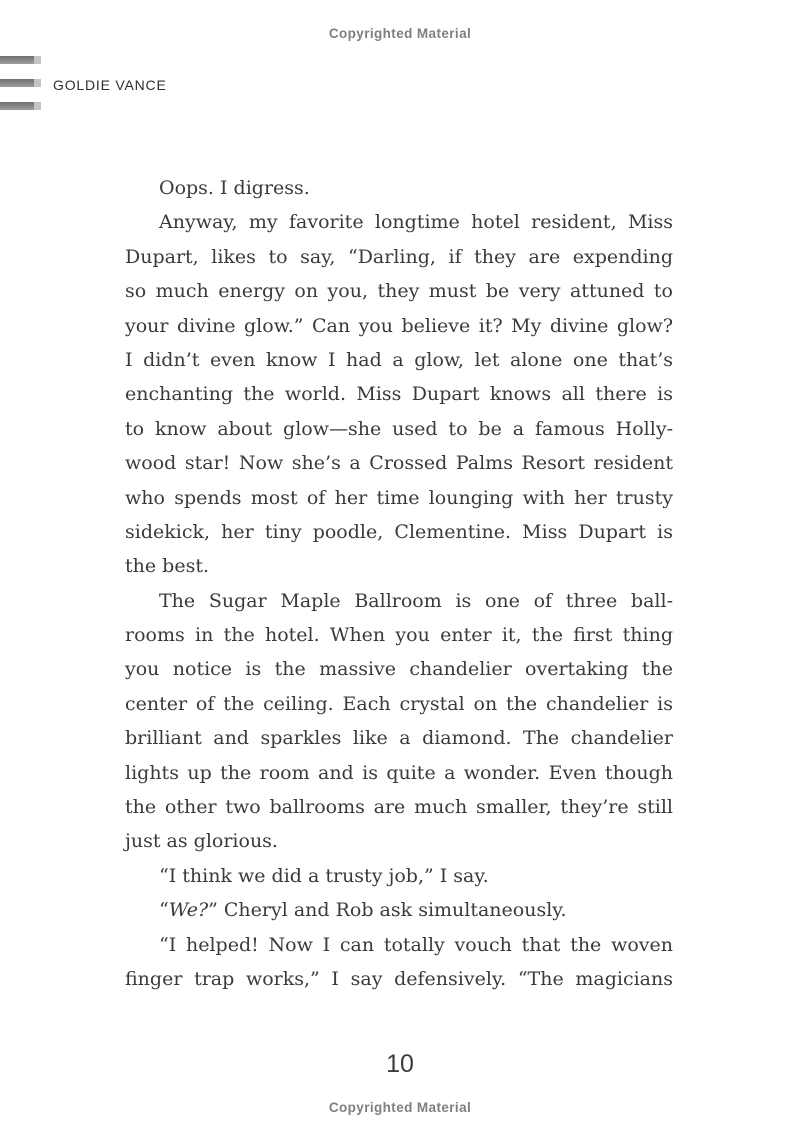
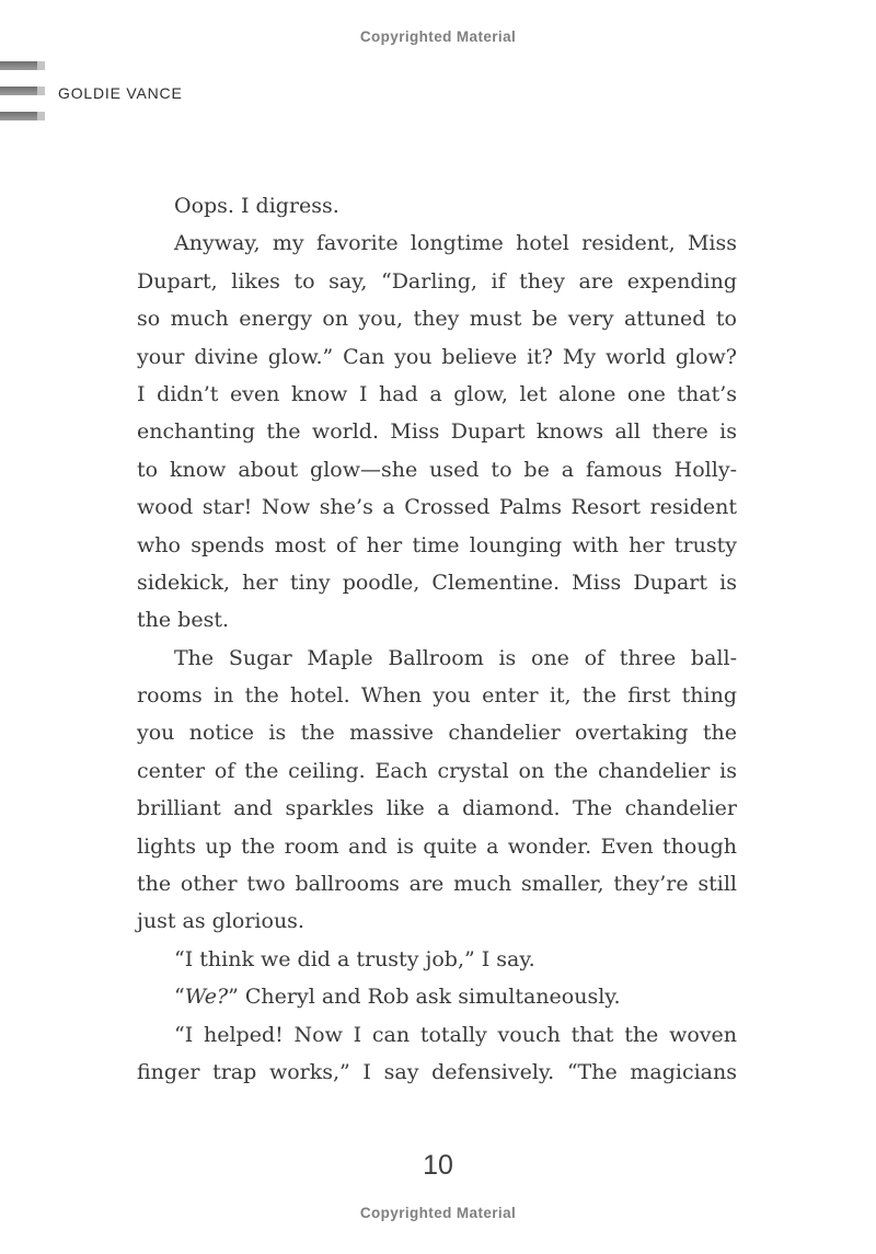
  Copyrighted Material
  GOLDIE VANCE
  Oops. I digress.
  Anyway, my favorite longtime hotel resident, Miss
  Dupart, likes to say, “Darling, if they are expending
  so much energy on you, they must be very attuned to
- your divine glow.” Can you believe it? My divine glow?
+ your divine glow.” Can you believe it? My world glow?
  I didn’t even know I had a glow, let alone one that’s
  enchanting the world. Miss Dupart knows all there is
  to know about glow—she used to be a famous Holly-
  wood star! Now she’s a Crossed Palms Resort resident
  who spends most of her time lounging with her trusty
  sidekick, her tiny poodle, Clementine. Miss Dupart is
  the best.
  The Sugar Maple Ballroom is one of three ball-
  rooms in the hotel. When you enter it, the first thing
  you notice is the massive chandelier overtaking the
  center of the ceiling. Each crystal on the chandelier is
  brilliant and sparkles like a diamond. The chandelier
  lights up the room and is quite a wonder. Even though
  the other two ballrooms are much smaller, they’re still
  just as glorious.
  “I think we did a trusty job,” I say.
  “We?” Cheryl and Rob ask simultaneously.
  “I helped! Now I can totally vouch that the woven
  finger trap works,” I say defensively. “The magicians
  10
  Copyrighted Material
